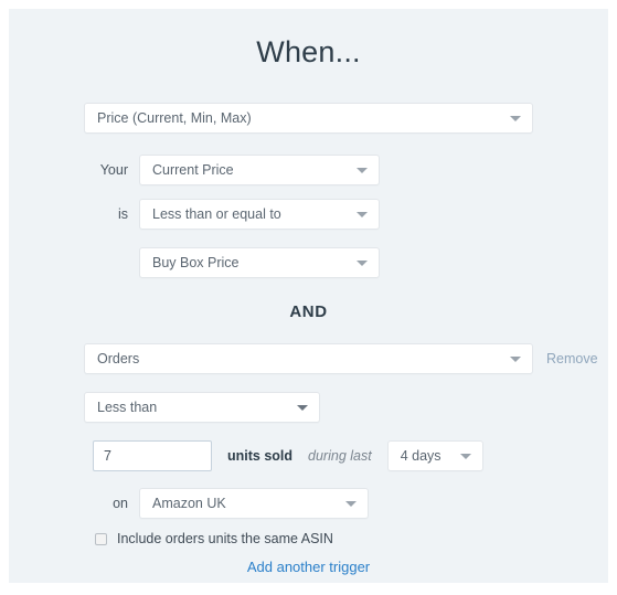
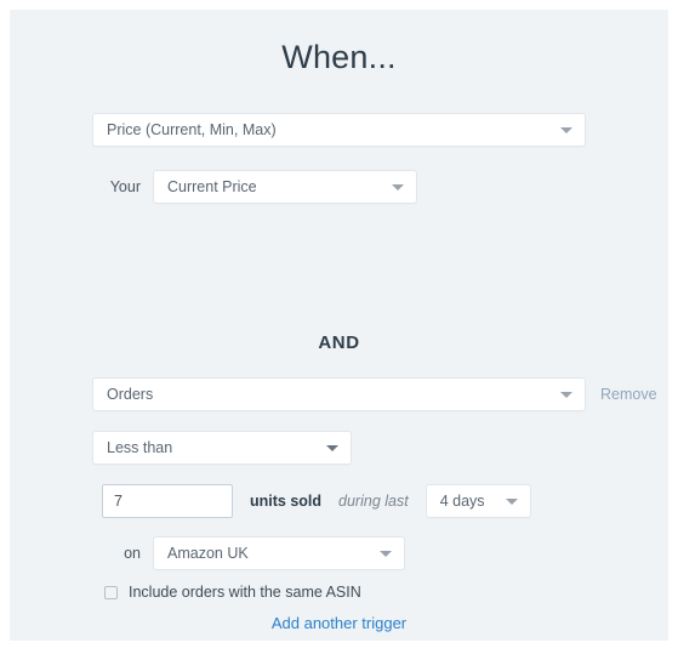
  When...
  Price (Current, Min, Max)
  Your
  Current Price
- is
- Less than or equal to
- Buy Box Price
  AND
  Orders
  Remove
  Less than
  7
  units sold
  during last
  4 days
  on
  Amazon UK
- Include orders units the same ASIN
+ Include orders with the same ASIN
  Add another trigger
